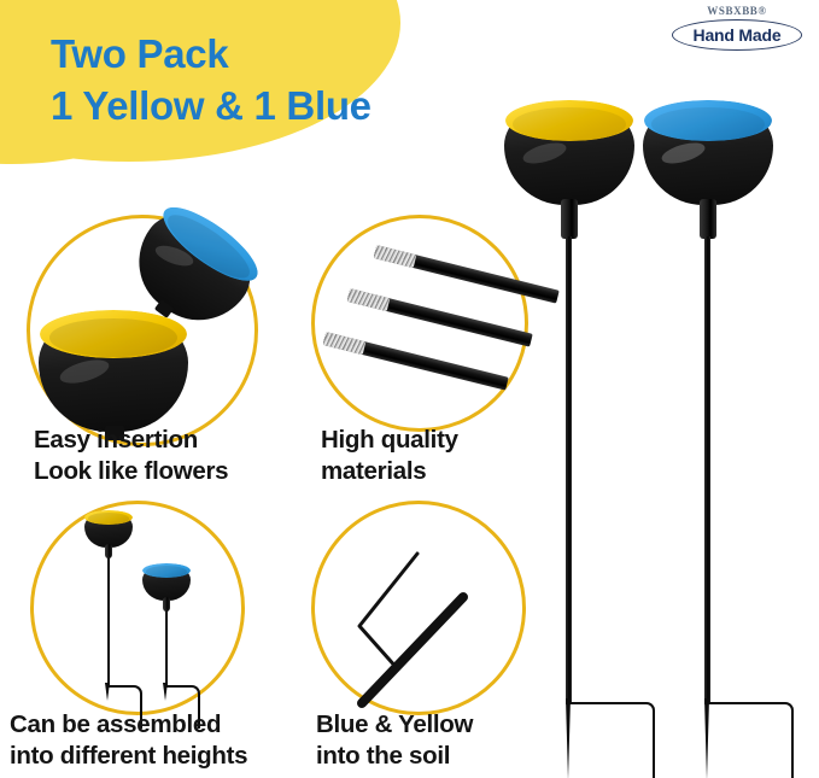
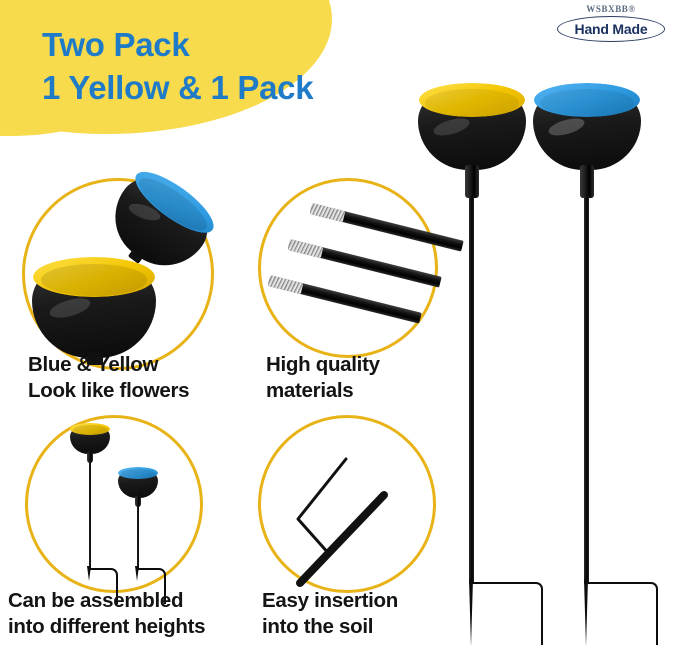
  Two Pack
- 1 Yellow & 1 Blue
+ 1 Yellow & 1 Pack
  WSBXBB®
  Hand Made
- Easy insertion
+ Blue & Yellow
  Look like flowers
  High quality
  materials
  Can be assembled
  into different heights
- Blue & Yellow
+ Easy insertion
  into the soil
